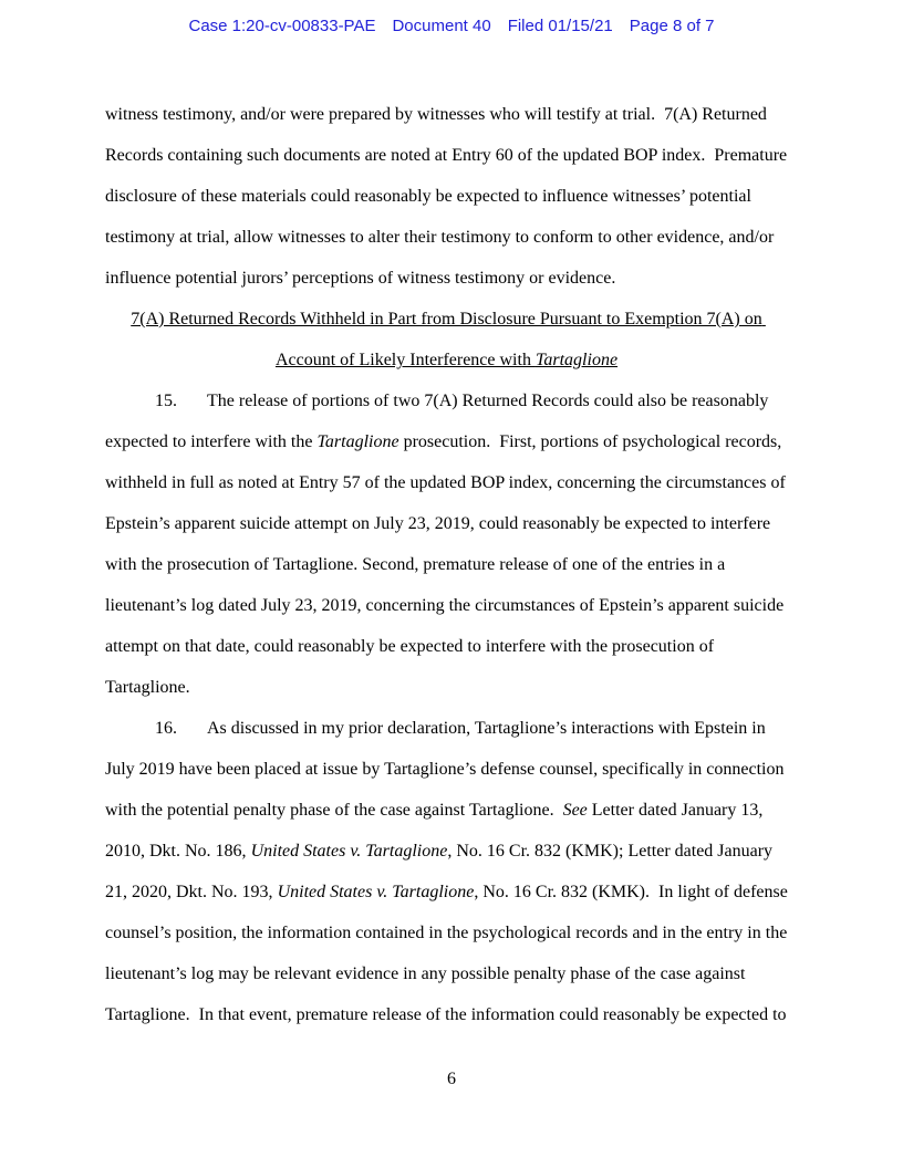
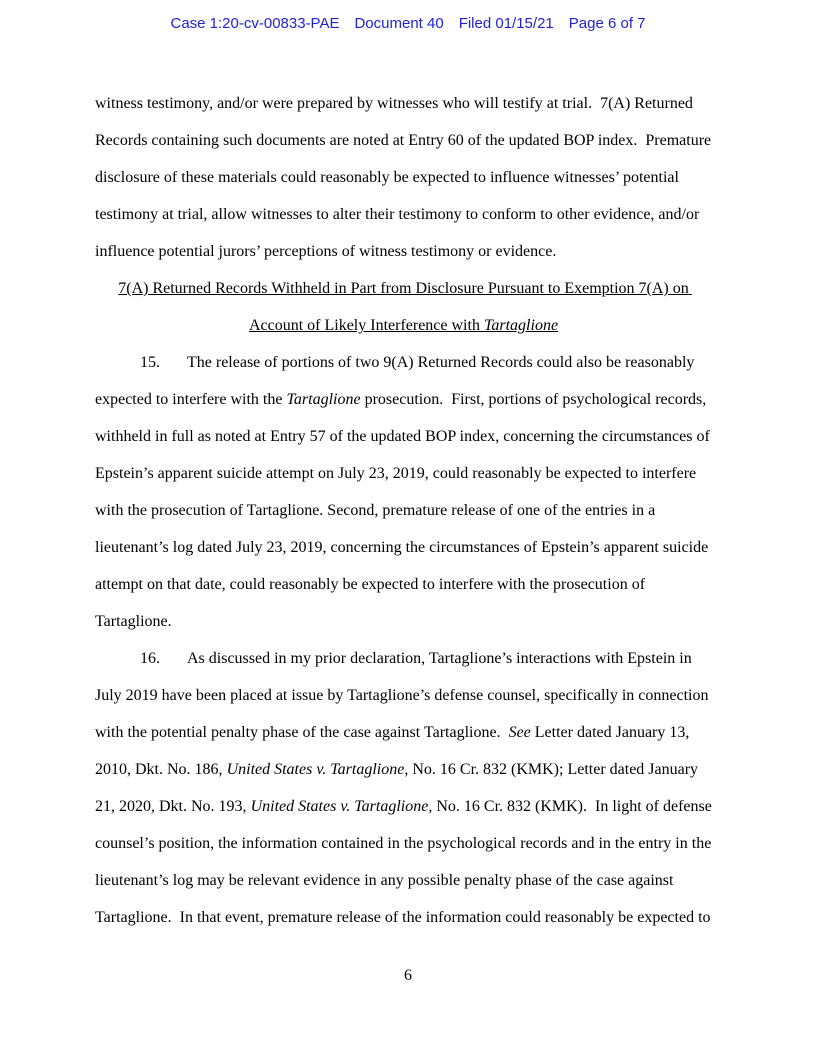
  Case 1:20-cv-00833-PAE
  Document 40
  Filed 01/15/21
- Page 8 of 7
+ Page 6 of 7
  witness testimony, and/or were prepared by witnesses who will testify at trial. 7(A) Returned Records containing such documents are noted at Entry 60 of the updated BOP index. Premature disclosure of these materials could reasonably be expected to influence witnesses’ potential testimony at trial, allow witnesses to alter their testimony to conform to other evidence, and/or influence potential jurors’ perceptions of witness testimony or evidence.
  7(A) Returned Records Withheld in Part from Disclosure Pursuant to Exemption 7(A) on Account of Likely Interference with Tartaglione
- 15. The release of portions of two 7(A) Returned Records could also be reasonably expected to interfere with the Tartaglione prosecution. First, portions of psychological records, withheld in full as noted at Entry 57 of the updated BOP index, concerning the circumstances of Epstein’s apparent suicide attempt on July 23, 2019, could reasonably be expected to interfere with the prosecution of Tartaglione. Second, premature release of one of the entries in a lieutenant’s log dated July 23, 2019, concerning the circumstances of Epstein’s apparent suicide attempt on that date, could reasonably be expected to interfere with the prosecution of Tartaglione.
+ 15. The release of portions of two 9(A) Returned Records could also be reasonably expected to interfere with the Tartaglione prosecution. First, portions of psychological records, withheld in full as noted at Entry 57 of the updated BOP index, concerning the circumstances of Epstein’s apparent suicide attempt on July 23, 2019, could reasonably be expected to interfere with the prosecution of Tartaglione. Second, premature release of one of the entries in a lieutenant’s log dated July 23, 2019, concerning the circumstances of Epstein’s apparent suicide attempt on that date, could reasonably be expected to interfere with the prosecution of Tartaglione.
  16. As discussed in my prior declaration, Tartaglione’s interactions with Epstein in July 2019 have been placed at issue by Tartaglione’s defense counsel, specifically in connection with the potential penalty phase of the case against Tartaglione. See Letter dated January 13, 2010, Dkt. No. 186, United States v. Tartaglione, No. 16 Cr. 832 (KMK); Letter dated January 21, 2020, Dkt. No. 193, United States v. Tartaglione, No. 16 Cr. 832 (KMK). In light of defense counsel’s position, the information contained in the psychological records and in the entry in the lieutenant’s log may be relevant evidence in any possible penalty phase of the case against Tartaglione. In that event, premature release of the information could reasonably be expected to
  6
